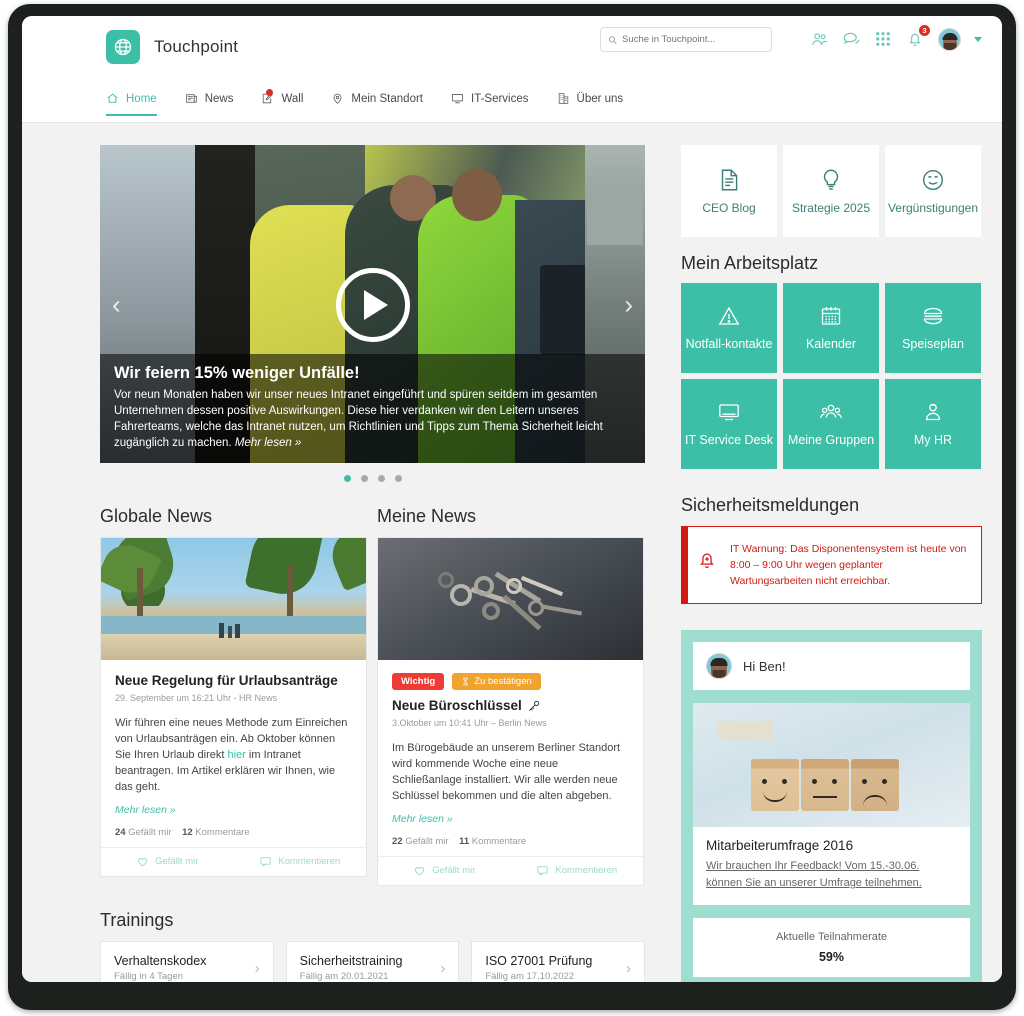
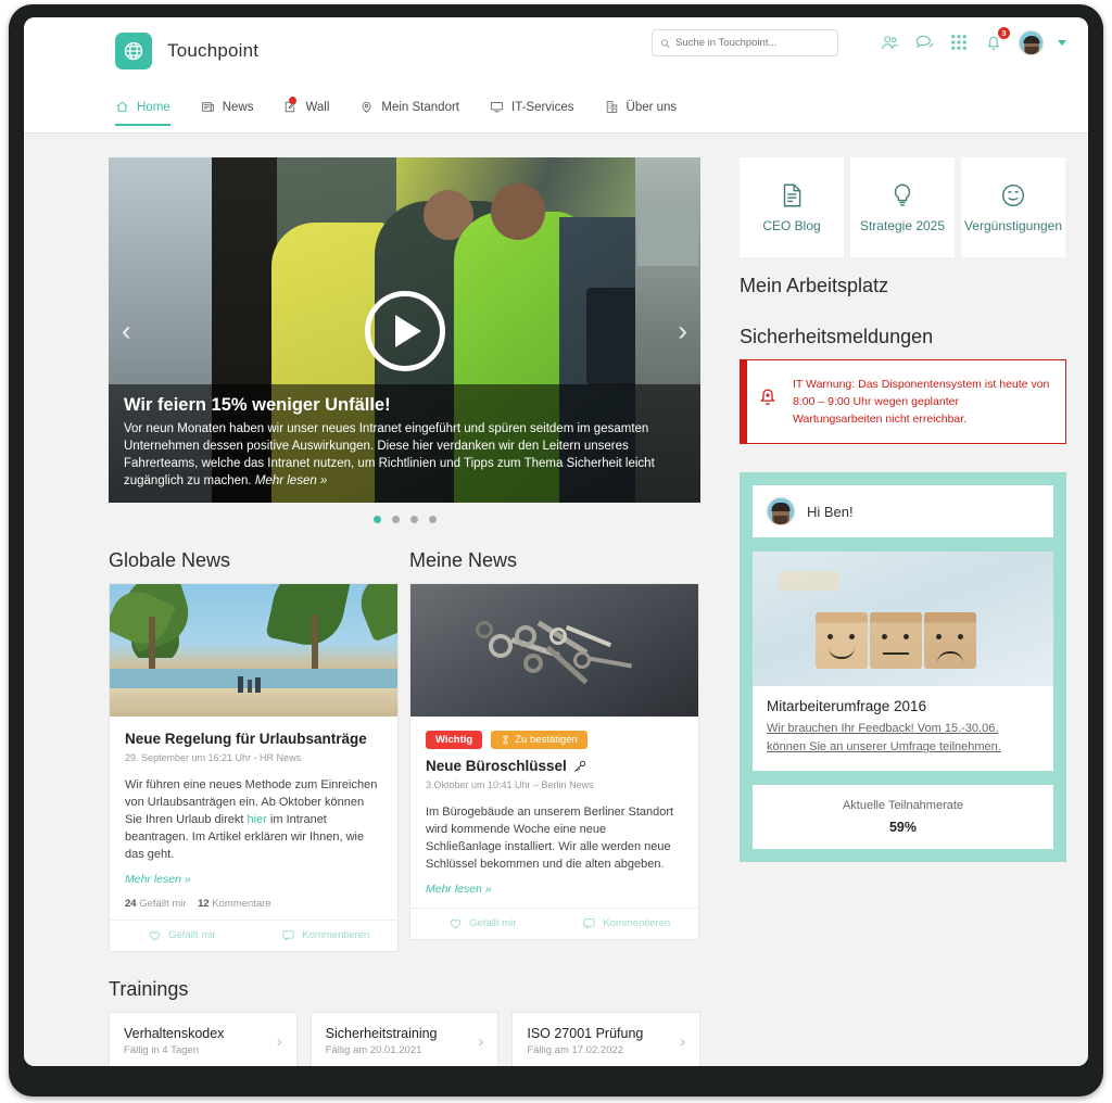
  Touchpoint
  Suche in Touchpoint...
  3
  Home
  News
  Wall
  Mein Standort
  IT-Services
  Über uns
  ‹
  ›
  Wir feiern 15% weniger Unfälle!
  Vor neun Monaten haben wir unser neues Intranet eingeführt und spüren seitdem im gesamten Unternehmen dessen positive Auswirkungen. Diese hier verdanken wir den Leitern unseres Fahrerteams, welche das Intranet nutzen, um Richtlinien und Tipps zum Thema Sicherheit leicht zugänglich zu machen. Mehr lesen »
  Globale News
  Neue Regelung für Urlaubsanträge
  29. September um 16:21 Uhr - HR News
  Wir führen eine neues Methode zum Einreichen von Urlaubsanträgen ein. Ab Oktober können Sie Ihren Urlaub direkt hier im Intranet beantragen. Im Artikel erklären wir Ihnen, wie das geht.
  Mehr lesen »
  24 Gefällt mir 12 Kommentare
  Gefällt mir
  Kommentieren
  Meine News
  Wichtig
  Zu bestätigen
  Neue Büroschlüssel
  3.Oktober um 10:41 Uhr – Berlin News
  Im Bürogebäude an unserem Berliner Standort wird kommende Woche eine neue Schließanlage installiert. Wir alle werden neue Schlüssel bekommen und die alten abgeben.
  Mehr lesen »
- 22 Gefällt mir 11 Kommentare
  Gefällt mir
  Kommentieren
  Trainings
  Verhaltenskodex
  Fällig in 4 Tagen
  ›
  Sicherheitstraining
  Fällig am 20.01.2021
  ›
  ISO 27001 Prüfung
- Fällig am 17.10.2022
+ Fällig am 17.02.2022
  ›
  CEO Blog
  Strategie 2025
  Vergünstigungen
  Mein Arbeitsplatz
- Notfall-kontakte
- Kalender
- Speiseplan
- IT Service Desk
- Meine Gruppen
- My HR
  Sicherheitsmeldungen
  IT Warnung: Das Disponentensystem ist heute von 8:00 – 9:00 Uhr wegen geplanter Wartungsarbeiten nicht erreichbar.
  Hi Ben!
  Mitarbeiterumfrage 2016
  Wir brauchen Ihr Feedback! Vom 15.-30.06.
  können Sie an unserer Umfrage teilnehmen.
  Aktuelle Teilnahmerate
  59%
